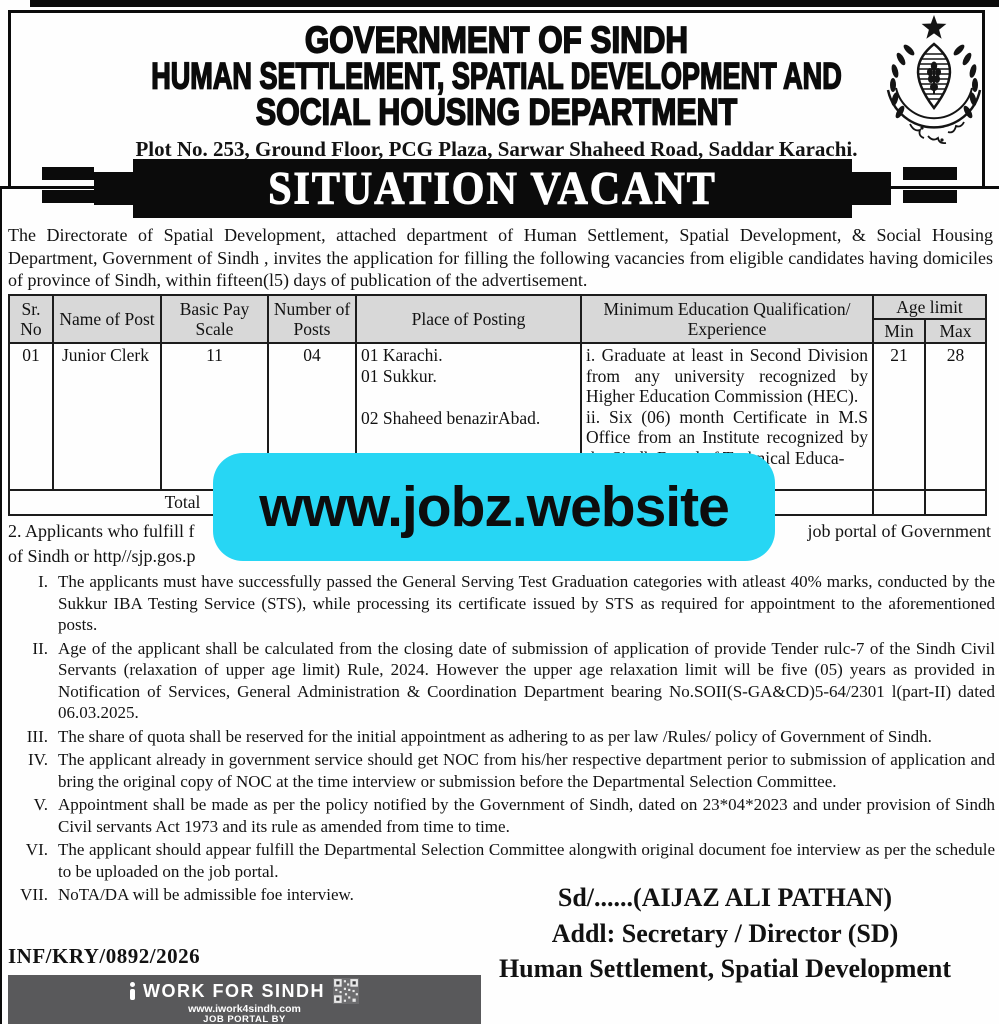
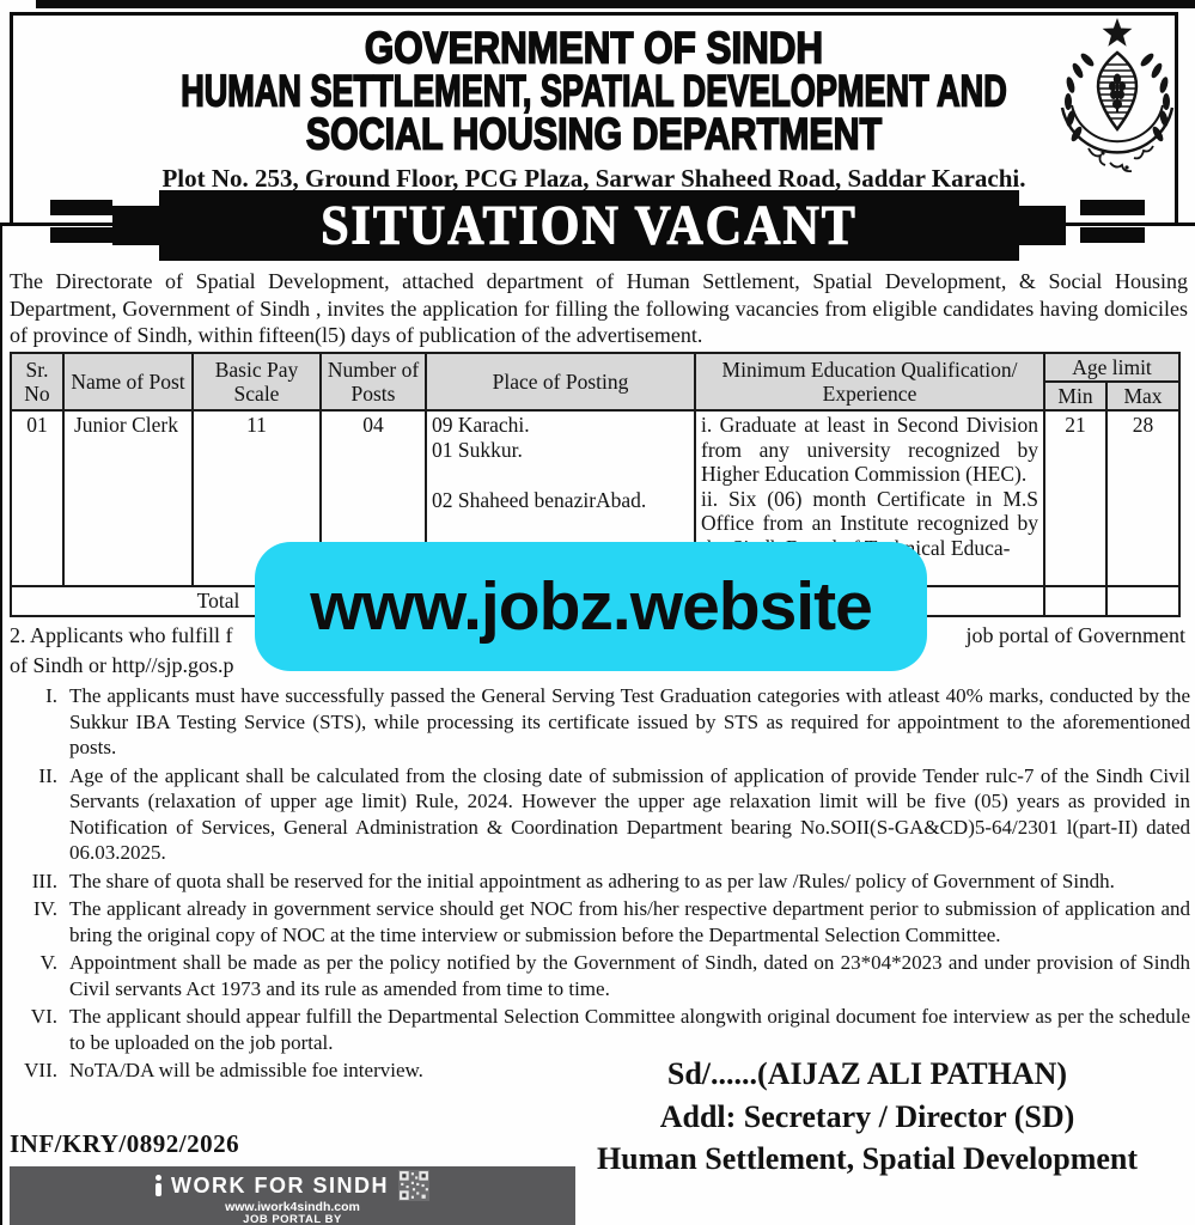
  GOVERNMENT OF SINDH
  HUMAN SETTLEMENT, SPATIAL DEVELOPMENT AND
  SOCIAL HOUSING DEPARTMENT
  Plot No. 253, Ground Floor, PCG Plaza, Sarwar Shaheed Road, Saddar Karachi.
  SITUATION VACANT
  The Directorate of Spatial Development, attached department of Human Settlement, Spatial Development, & Social Housing Department, Government of Sindh , invites the application for filling the following vacancies from eligible candidates having domiciles of province of Sindh, within fifteen(l5) days of publication of the advertisement.
  Sr. No	Name of Post	Basic Pay Scale	Number of Posts	Place of Posting	Minimum Education Qualification/ Experience	Age limit
  Min	Max
- 01	Junior Clerk	11	04	01 Karachi. 01 Sukkur. 02 Shaheed benazirAbad.	i. Graduate at least in Second Division from any university recognized by Higher Education Commission (HEC). ii. Six (06) month Certificate in M.S Office from an Institute recognized by ical Educa-	21	28
+ 01	Junior Clerk	11	04	09 Karachi. 01 Sukkur. 02 Shaheed benazirAbad.	i. Graduate at least in Second Division from any university recognized by Higher Education Commission (HEC). ii. Six (06) month Certificate in M.S Office from an Institute recognized by ical Educa-	21	28
  Total
  2. Applicants who fulfill f
  job portal of Government
  of Sindh or http//sjp.gos.p
  www.jobz.website
  I.
  The applicants must have successfully passed the General Serving Test Graduation categories with atleast 40% marks, conducted by the Sukkur IBA Testing Service (STS), while processing its certificate issued by STS as required for appointment to the aforementioned posts.
  II.
  Age of the applicant shall be calculated from the closing date of submission of application of provide Tender rulc-7 of the Sindh Civil Servants (relaxation of upper age limit) Rule, 2024. However the upper age relaxation limit will be five (05) years as provided in Notification of Services, General Administration & Coordination Department bearing No.SOII(S-GA&CD)5-64/2301 l(part-II) dated 06.03.2025.
  III.
  The share of quota shall be reserved for the initial appointment as adhering to as per law /Rules/ policy of Government of Sindh.
  IV.
  The applicant already in government service should get NOC from his/her respective department perior to submission of application and bring the original copy of NOC at the time interview or submission before the Departmental Selection Committee.
  V.
  Appointment shall be made as per the policy notified by the Government of Sindh, dated on 23*04*2023 and under provision of Sindh Civil servants Act 1973 and its rule as amended from time to time.
  VI.
  The applicant should appear fulfill the Departmental Selection Committee alongwith original document foe interview as per the schedule to be uploaded on the job portal.
  VII.
  NoTA/DA will be admissible foe interview.
  INF/KRY/0892/2026
  WORK FOR SINDH
  www.iwork4sindh.com
  JOB PORTAL BY
  Sd/......(AIJAZ ALI PATHAN)
  Addl: Secretary / Director (SD)
  Human Settlement, Spatial Development
